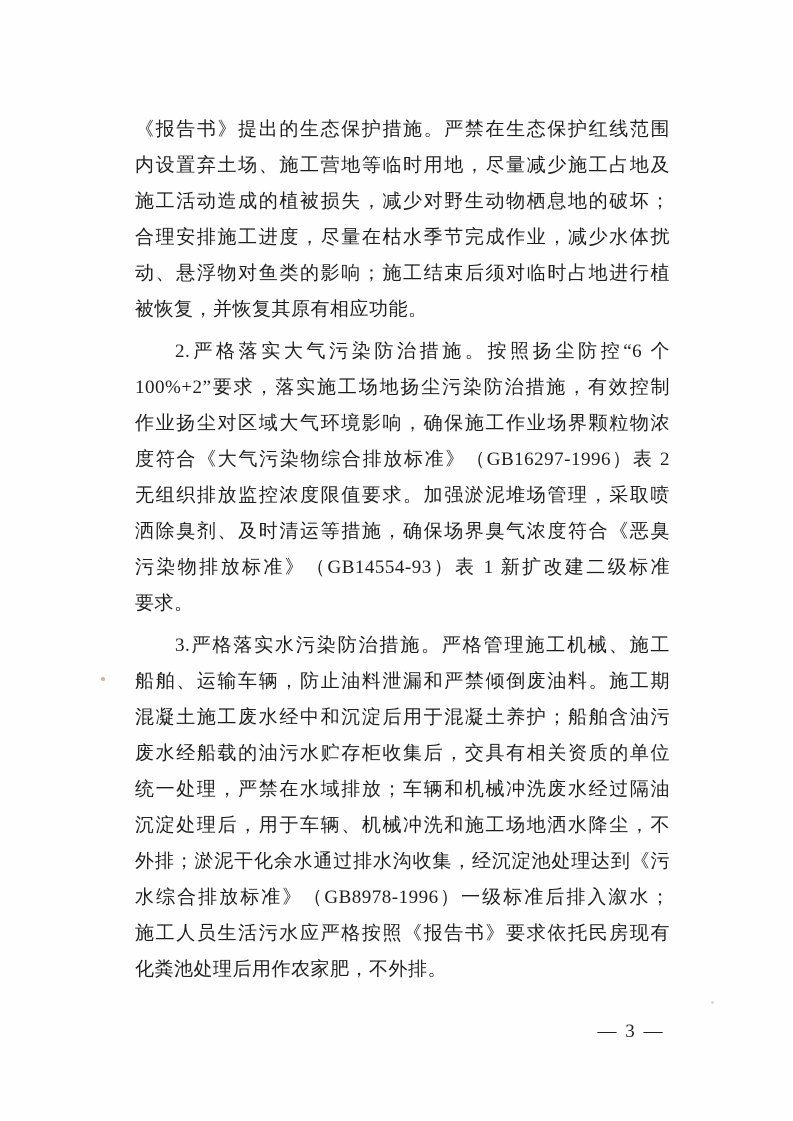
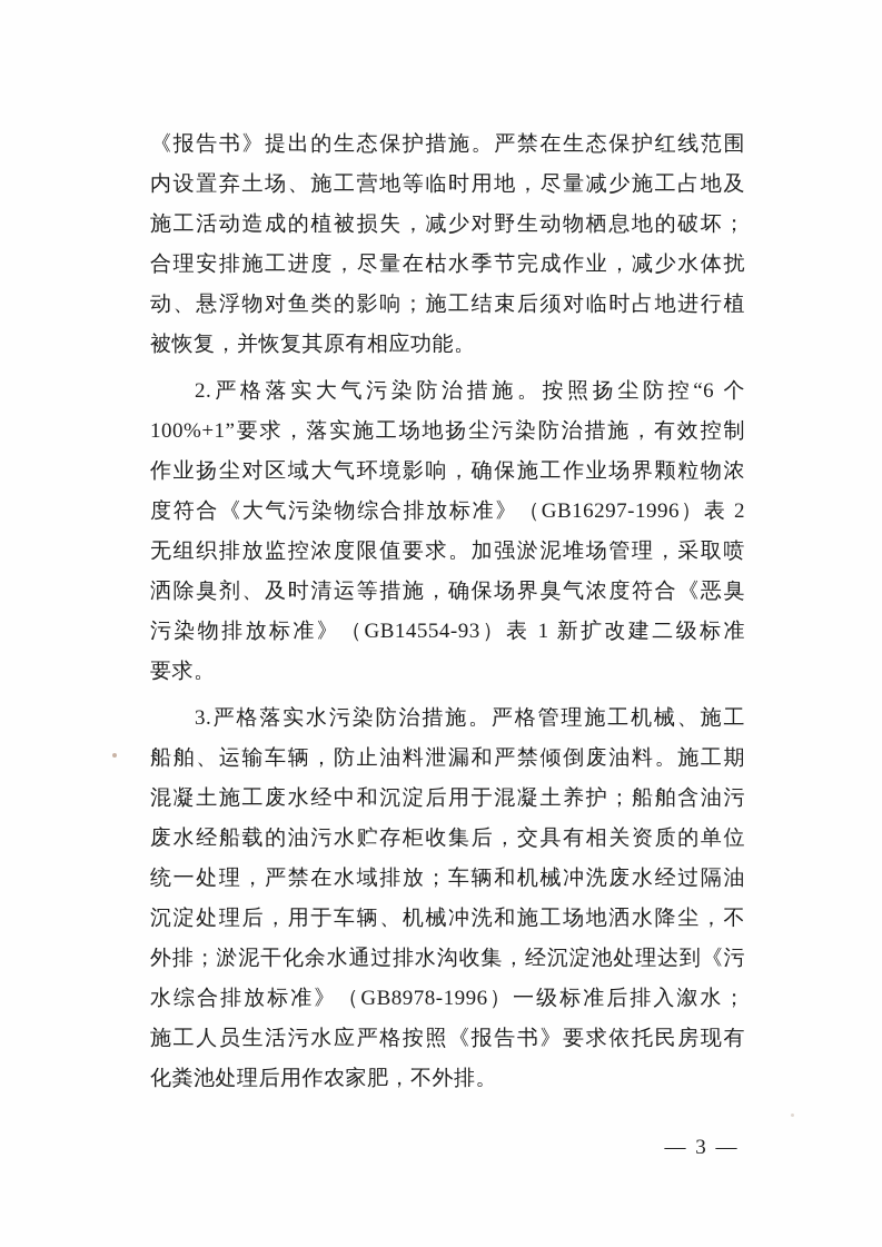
  《报告书》提出的生态保护措施。严禁在生态保护红线范围
  内设置弃土场、施工营地等临时用地，尽量减少施工占地及
  施工活动造成的植被损失，减少对野生动物栖息地的破坏；
  合理安排施工进度，尽量在枯水季节完成作业，减少水体扰
  动、悬浮物对鱼类的影响；施工结束后须对临时占地进行植
  被恢复，并恢复其原有相应功能。
  2.严格落实大气污染防治措施。按照扬尘防控“6 个
- 100%+2”要求，落实施工场地扬尘污染防治措施，有效控制
+ 100%+1”要求，落实施工场地扬尘污染防治措施，有效控制
  作业扬尘对区域大气环境影响，确保施工作业场界颗粒物浓
  度符合《大气污染物综合排放标准》（GB16297-1996）表 2
  无组织排放监控浓度限值要求。加强淤泥堆场管理，采取喷
  洒除臭剂、及时清运等措施，确保场界臭气浓度符合《恶臭
  污染物排放标准》（GB14554-93）表 1 新扩改建二级标准
  要求。
  3.严格落实水污染防治措施。严格管理施工机械、施工
  船舶、运输车辆，防止油料泄漏和严禁倾倒废油料。施工期
  混凝土施工废水经中和沉淀后用于混凝土养护；船舶含油污
  废水经船载的油污水贮存柜收集后，交具有相关资质的单位
  统一处理，严禁在水域排放；车辆和机械冲洗废水经过隔油
  沉淀处理后，用于车辆、机械冲洗和施工场地洒水降尘，不
  外排；淤泥干化余水通过排水沟收集，经沉淀池处理达到《污
  水综合排放标准》（GB8978-1996）一级标准后排入溆水；
  施工人员生活污水应严格按照《报告书》要求依托民房现有
  化粪池处理后用作农家肥，不外排。
  — 3 —
